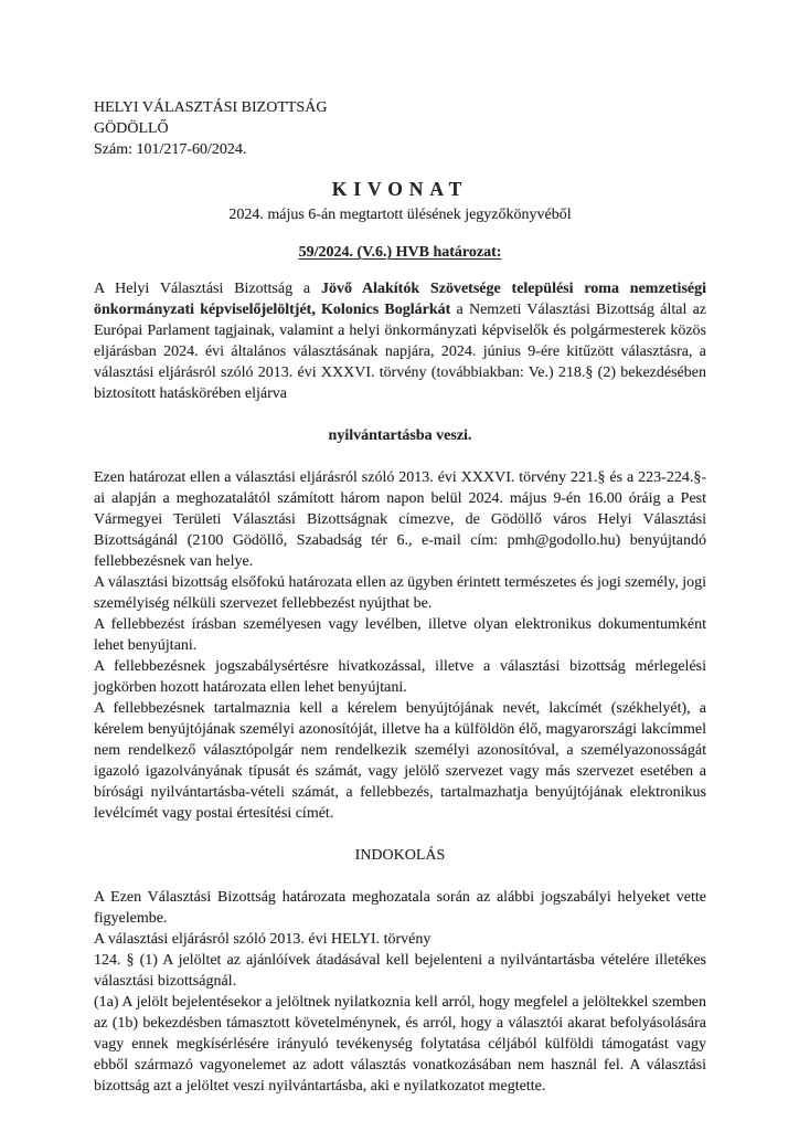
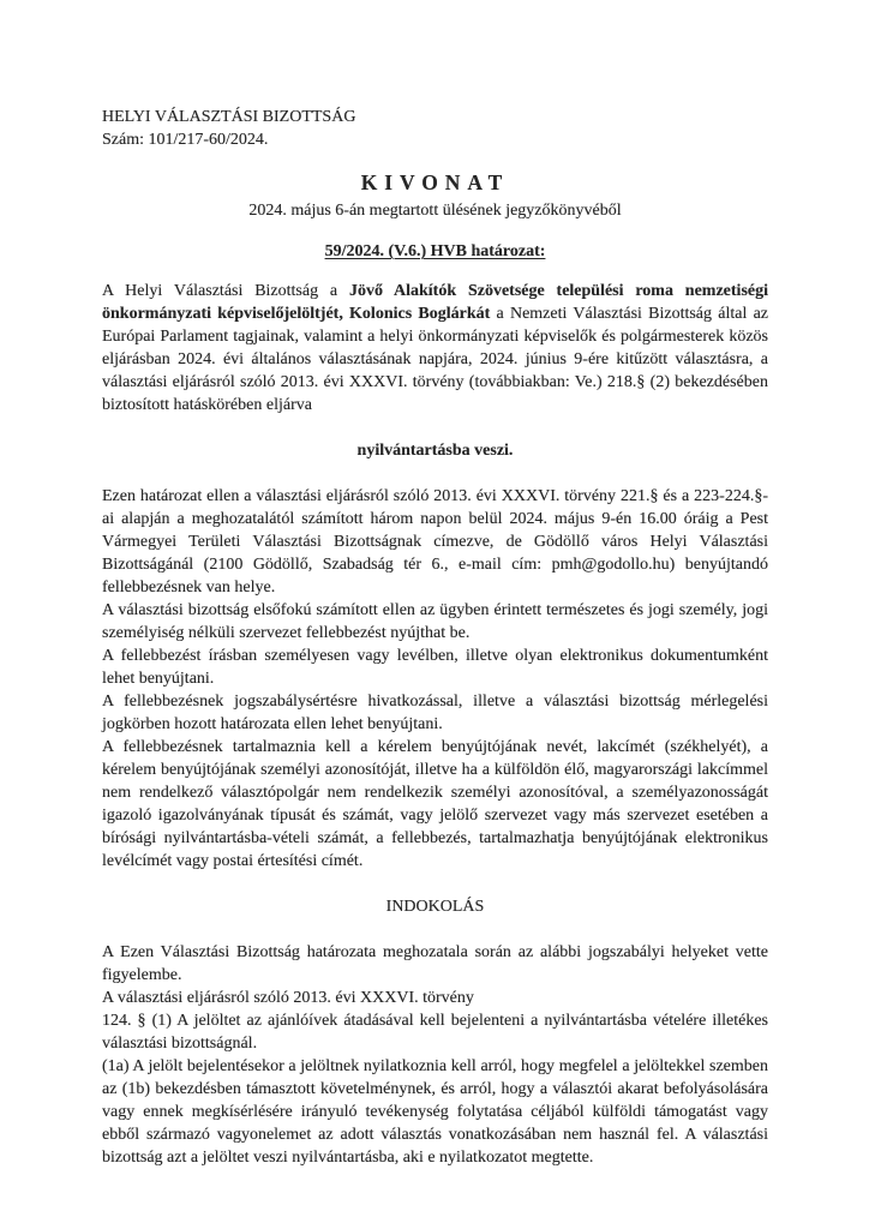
  HELYI VÁLASZTÁSI BIZOTTSÁG
- GÖDÖLLŐ
  Szám: 101/217-60/2024.
  KIVONAT
  2024. május 6-án megtartott ülésének jegyzőkönyvéből
  59/2024. (V.6.) HVB határozat:
  A Helyi Választási Bizottság a Jövő Alakítók Szövetsége települési roma nemzetiségi önkormányzati képviselőjelöltjét, Kolonics Boglárkát a Nemzeti Választási Bizottság által az Európai Parlament tagjainak, valamint a helyi önkormányzati képviselők és polgármesterek közös eljárásban 2024. évi általános választásának napjára, 2024. június 9-ére kitűzött választásra, a választási eljárásról szóló 2013. évi XXXVI. törvény (továbbiakban: Ve.) 218.§ (2) bekezdésében biztosított hatáskörében eljárva
  nyilvántartásba veszi.
  Ezen határozat ellen a választási eljárásról szóló 2013. évi XXXVI. törvény 221.§ és a 223-224.§-ai alapján a meghozatalától számított három napon belül 2024. május 9-én 16.00 óráig a Pest Vármegyei Területi Választási Bizottságnak címezve, de Gödöllő város Helyi Választási Bizottságánál (2100 Gödöllő, Szabadság tér 6., e-mail cím: pmh@godollo.hu) benyújtandó fellebbezésnek van helye.
- A választási bizottság elsőfokú határozata ellen az ügyben érintett természetes és jogi személy, jogi személyiség nélküli szervezet fellebbezést nyújthat be.
+ A választási bizottság elsőfokú számított ellen az ügyben érintett természetes és jogi személy, jogi személyiség nélküli szervezet fellebbezést nyújthat be.
  A fellebbezést írásban személyesen vagy levélben, illetve olyan elektronikus dokumentumként lehet benyújtani.
  A fellebbezésnek jogszabálysértésre hivatkozással, illetve a választási bizottság mérlegelési jogkörben hozott határozata ellen lehet benyújtani.
  A fellebbezésnek tartalmaznia kell a kérelem benyújtójának nevét, lakcímét (székhelyét), a kérelem benyújtójának személyi azonosítóját, illetve ha a külföldön élő, magyarországi lakcímmel nem rendelkező választópolgár nem rendelkezik személyi azonosítóval, a személyazonosságát igazoló igazolványának típusát és számát, vagy jelölő szervezet vagy más szervezet esetében a bírósági nyilvántartásba-vételi számát, a fellebbezés, tartalmazhatja benyújtójának elektronikus levélcímét vagy postai értesítési címét.
  INDOKOLÁS
  A Ezen Választási Bizottság határozata meghozatala során az alábbi jogszabályi helyeket vette figyelembe.
- A választási eljárásról szóló 2013. évi HELYI. törvény
+ A választási eljárásról szóló 2013. évi XXXVI. törvény
  124. § (1) A jelöltet az ajánlóívek átadásával kell bejelenteni a nyilvántartásba vételére illetékes választási bizottságnál.
  (1a) A jelölt bejelentésekor a jelöltnek nyilatkoznia kell arról, hogy megfelel a jelöltekkel szemben az (1b) bekezdésben támasztott követelménynek, és arról, hogy a választói akarat befolyásolására vagy ennek megkísérlésére irányuló tevékenység folytatása céljából külföldi támogatást vagy ebből származó vagyonelemet az adott választás vonatkozásában nem használ fel. A választási bizottság azt a jelöltet veszi nyilvántartásba, aki e nyilatkozatot megtette.
